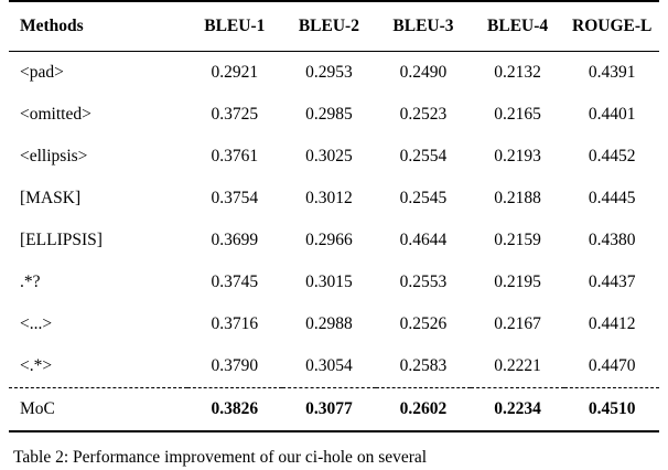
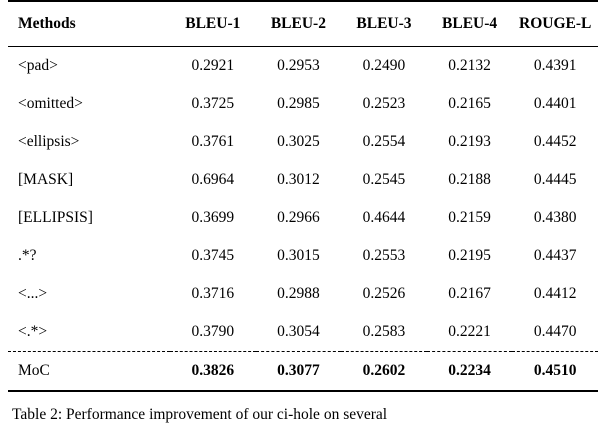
  Methods	BLEU-1	BLEU-2	BLEU-3	BLEU-4	ROUGE-L
  <pad>	0.2921	0.2953	0.2490	0.2132	0.4391
  <omitted>	0.3725	0.2985	0.2523	0.2165	0.4401
  <ellipsis>	0.3761	0.3025	0.2554	0.2193	0.4452
- [MASK]	0.3754	0.3012	0.2545	0.2188	0.4445
+ [MASK]	0.6964	0.3012	0.2545	0.2188	0.4445
  [ELLIPSIS]	0.3699	0.2966	0.4644	0.2159	0.4380
  .*?	0.3745	0.3015	0.2553	0.2195	0.4437
  <...>	0.3716	0.2988	0.2526	0.2167	0.4412
  <.*>	0.3790	0.3054	0.2583	0.2221	0.4470
  MoC	0.3826	0.3077	0.2602	0.2234	0.4510
  Table 2: Performance improvement of our ci-hole on several
